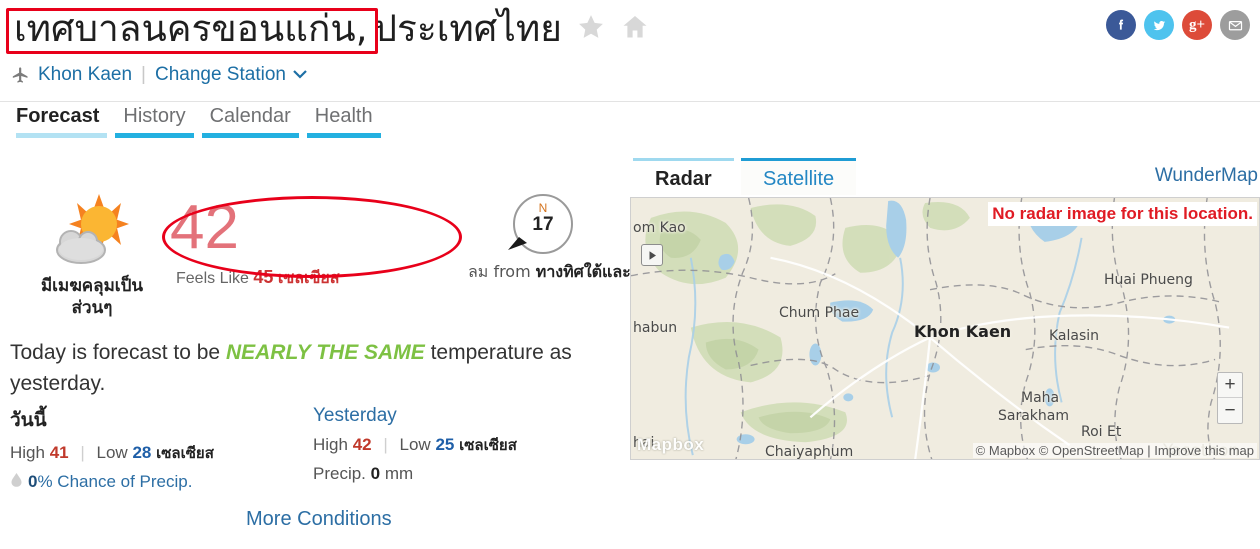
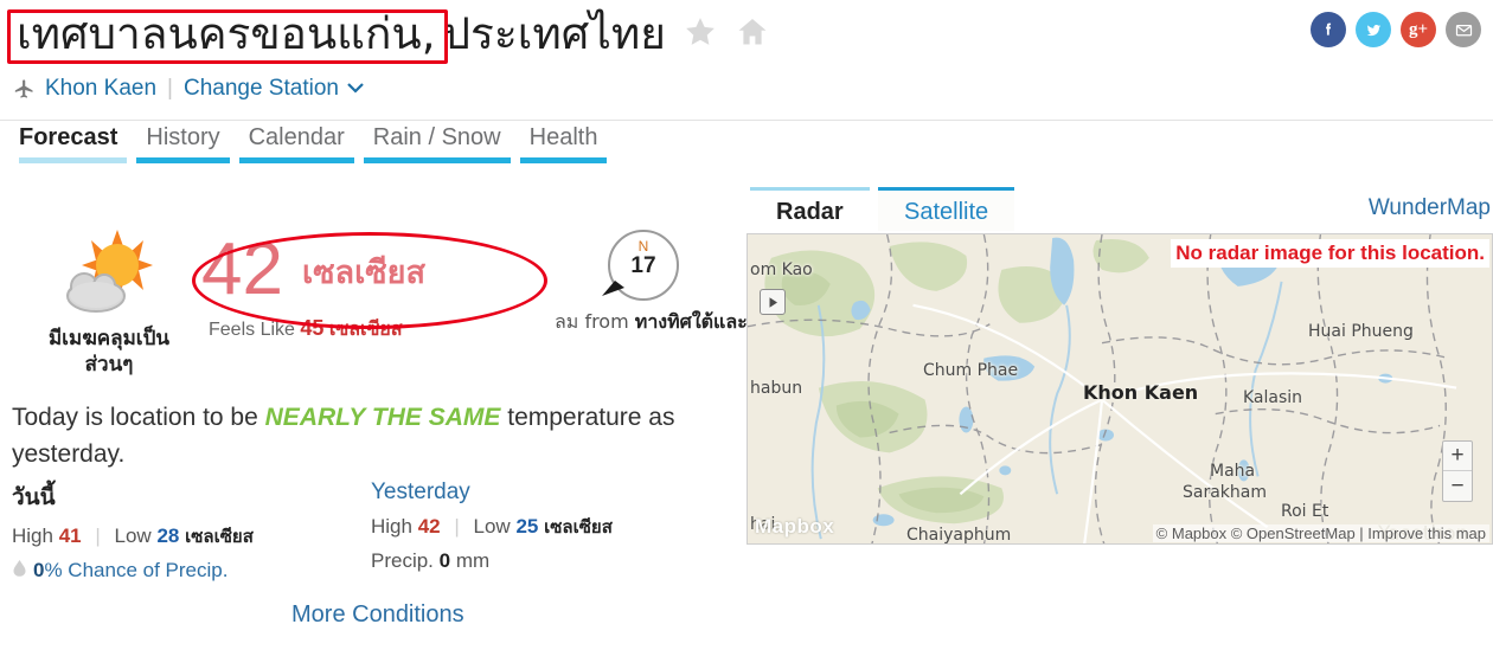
  เทศบาลนครขอนแก่น,
  ประเทศไทย
  g+
  Khon Kaen
  |
  Change Station
  Forecast
  History
  Calendar
+ Rain / Snow
  Health
  มีเมฆคลุมเป็นส่วนๆ
  42
+ เซลเซียส
  Feels Like 45 เซลเซียส
  N
  17
  ลม from ทางทิศใต้และ
- Today is forecast to be NEARLY THE SAME temperature as yesterday.
+ Today is location to be NEARLY THE SAME temperature as yesterday.
  วันนี้
  High 41 | Low 28 เซลเซียส
  0% Chance of Precip.
  Yesterday
  High 42 | Low 25 เซลเซียส
  Precip. 0 mm
  More Conditions
  Radar
  Satellite
  WunderMap
  om Kao
  habun
  hai
  Chum Phae
  Khon Kaen
  Kalasin
  Huai Phueng
  Maha
  Sarakham
  Roi Et
  Chaiyaphum
  Yasothon
  No radar image for this location.
  +
  −
  Mapbox
  © Mapbox © OpenStreetMap | Improve this map
